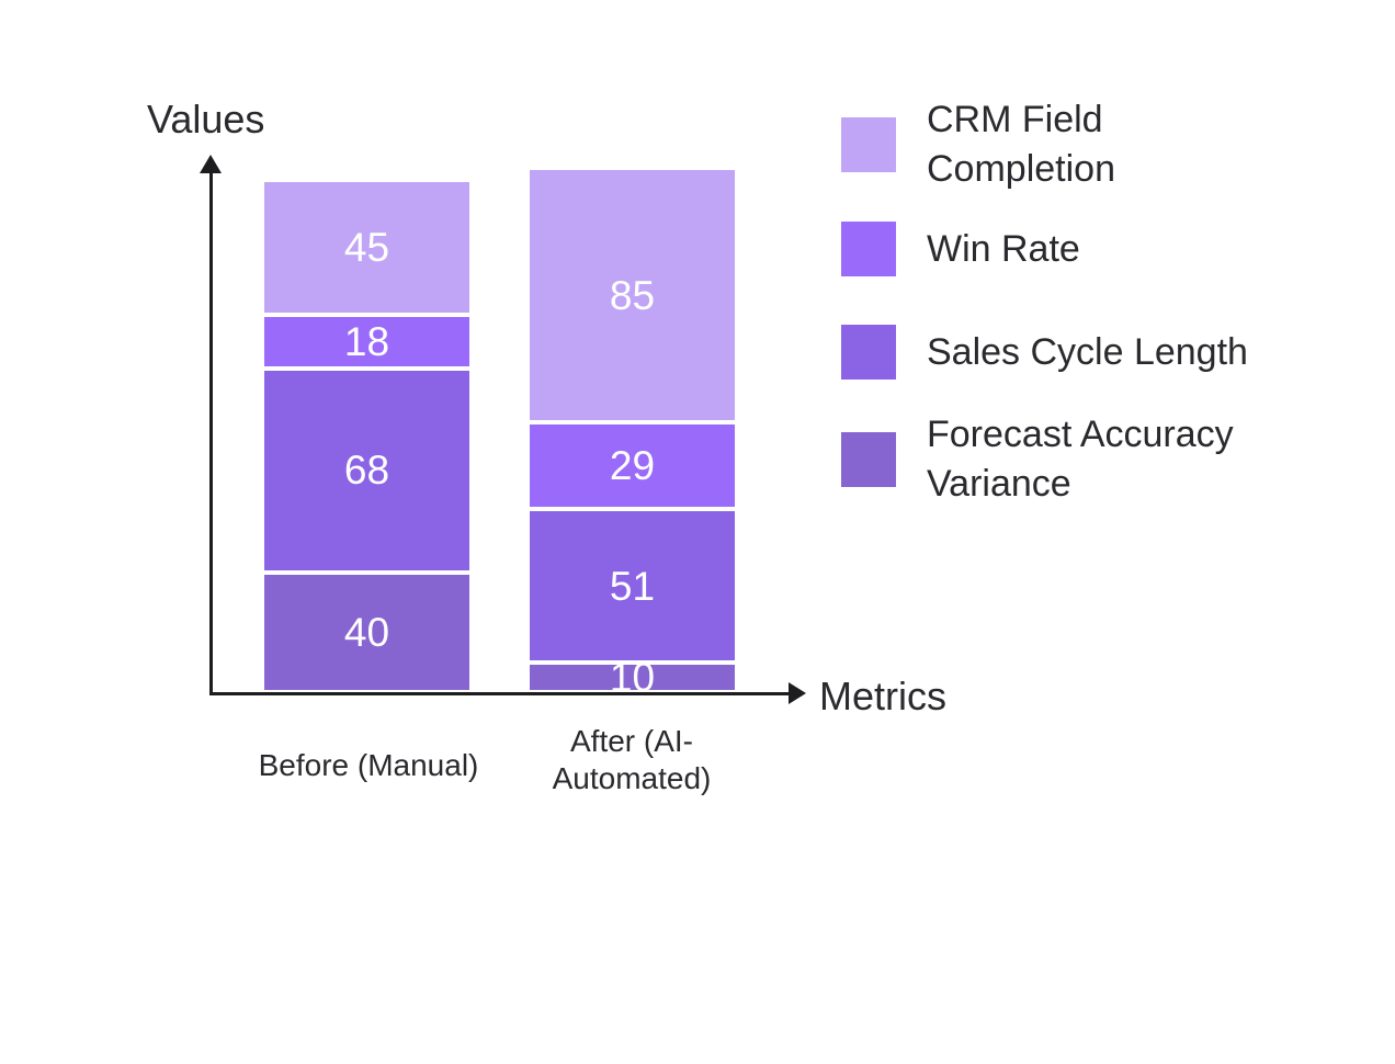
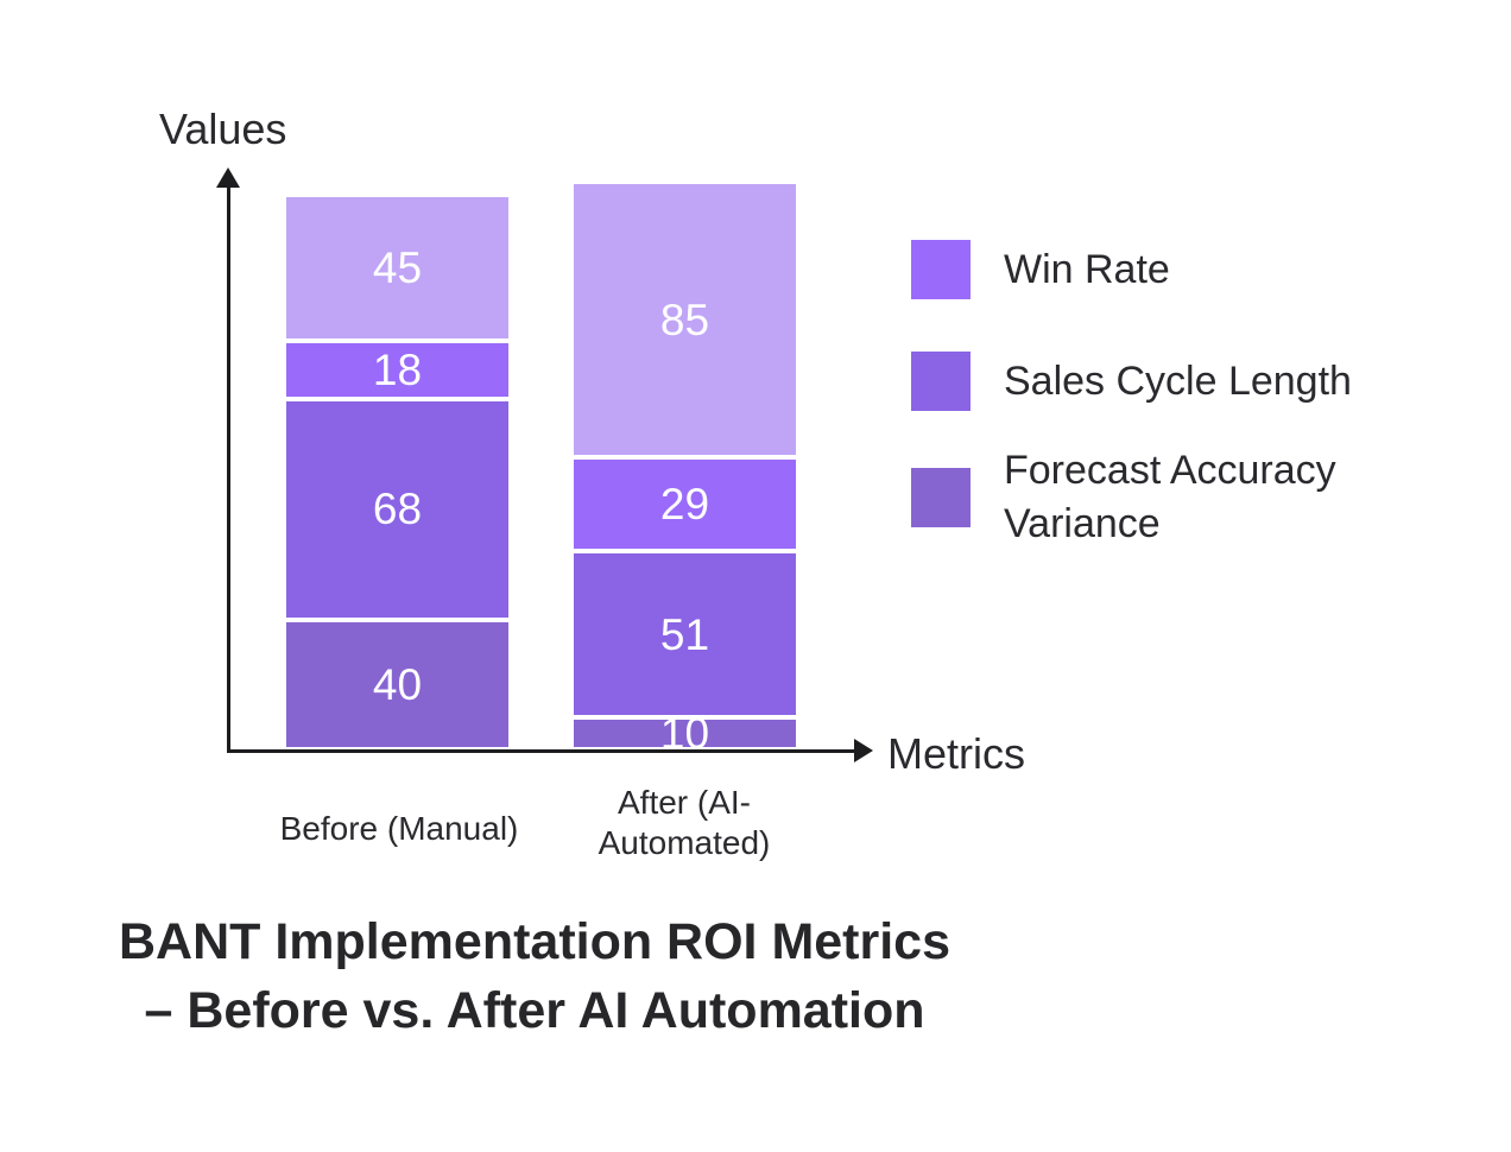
  Values
  Metrics
  45
  18
  68
  40
  85
  29
  51
  10
  Before (Manual)
  After (AI-Automated)
- CRM Field
- Completion
  Win Rate
  Sales Cycle Length
  Forecast Accuracy
  Variance
+ BANT Implementation ROI Metrics
+ – Before vs. After AI Automation
